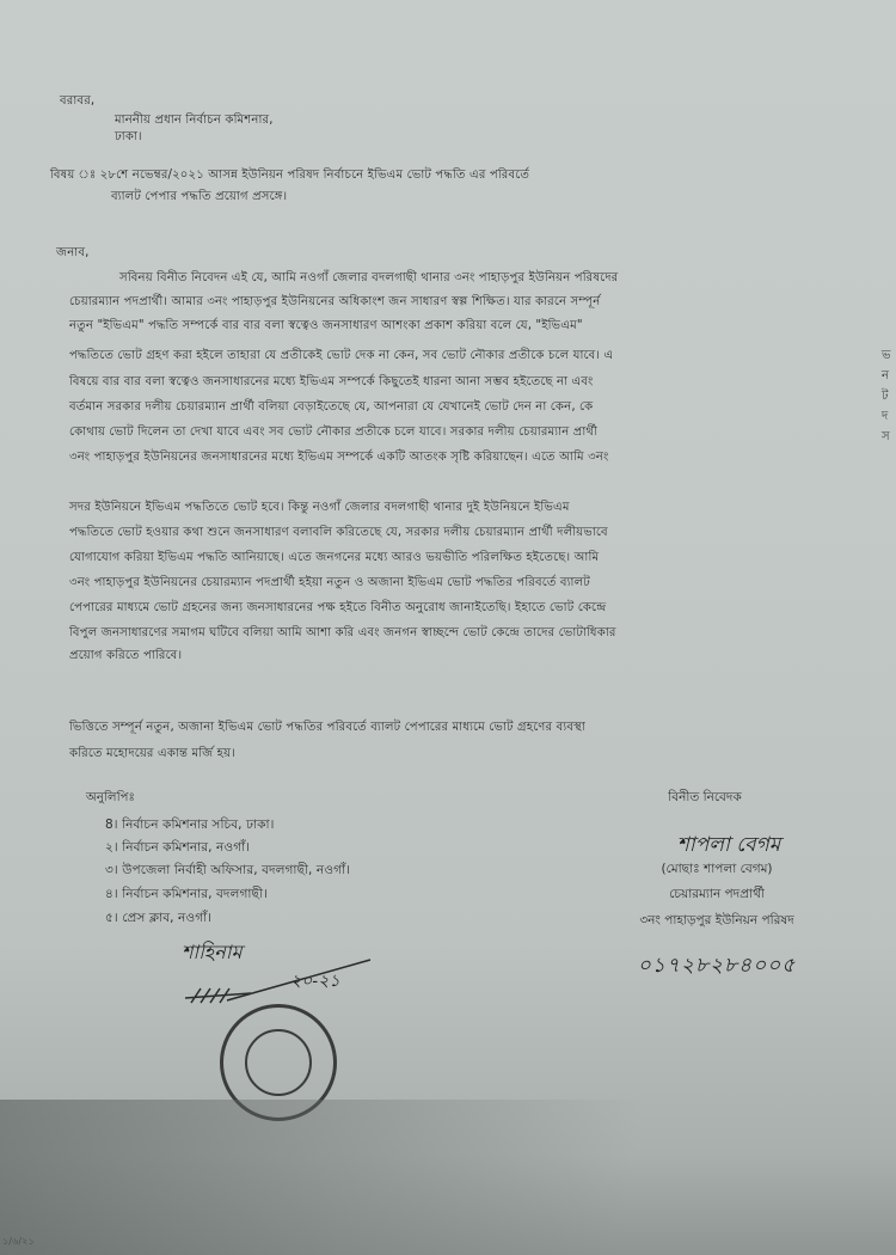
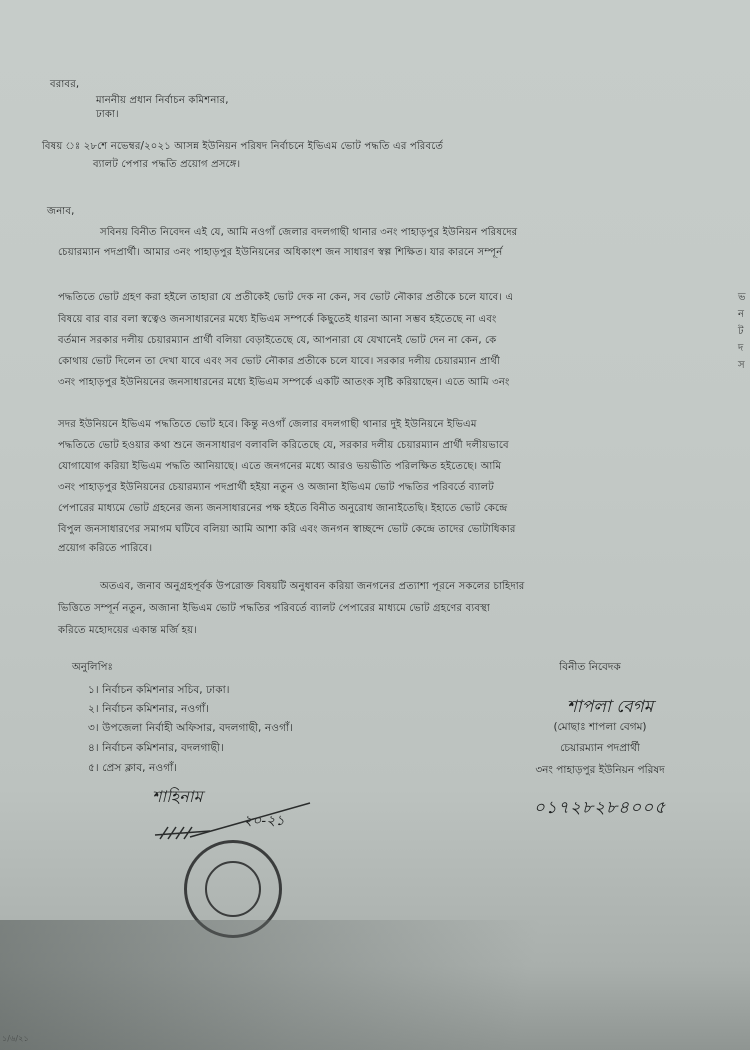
  বরাবর,
  মাননীয় প্রধান নির্বাচন কমিশনার,
  ঢাকা।
  বিষয় ঃ ২৮শে নভেম্বর/২০২১ আসন্ন ইউনিয়ন পরিষদ নির্বাচনে ইভিএম ভোট পদ্ধতি এর পরিবর্তে
  ব্যালট পেপার পদ্ধতি প্রয়োগ প্রসঙ্গে।
  জনাব,
  সবিনয় বিনীত নিবেদন এই যে, আমি নওগাঁ জেলার বদলগাছী থানার ৩নং পাহাড়পুর ইউনিয়ন পরিষদের
  চেয়ারম্যান পদপ্রার্থী। আমার ৩নং পাহাড়পুর ইউনিয়নের অধিকাংশ জন সাধারণ স্বল্প শিক্ষিত। যার কারনে সম্পূর্ন
- নতুন "ইভিএম" পদ্ধতি সম্পর্কে বার বার বলা স্বত্বেও জনসাধারণ আশংকা প্রকাশ করিয়া বলে যে, "ইভিএম"
  পদ্ধতিতে ভোট গ্রহণ করা হইলে তাহারা যে প্রতীকেই ভোট দেক না কেন, সব ভোট নৌকার প্রতীকে চলে যাবে। এ
  বিষয়ে বার বার বলা স্বত্বেও জনসাধারনের মধ্যে ইভিএম সম্পর্কে কিছুতেই ধারনা আনা সম্ভব হইতেছে না এবং
  বর্তমান সরকার দলীয় চেয়ারম্যান প্রার্থী বলিয়া বেড়াইতেছে যে, আপনারা যে যেখানেই ভোট দেন না কেন, কে
  কোথায় ভোট দিলেন তা দেখা যাবে এবং সব ভোট নৌকার প্রতীকে চলে যাবে। সরকার দলীয় চেয়ারম্যান প্রার্থী
  ৩নং পাহাড়পুর ইউনিয়নের জনসাধারনের মধ্যে ইভিএম সম্পর্কে একটি আতংক সৃষ্টি করিয়াছেন। এতে আমি ৩নং
  সদর ইউনিয়নে ইভিএম পদ্ধতিতে ভোট হবে। কিন্তু নওগাঁ জেলার বদলগাছী থানার দুই ইউনিয়নে ইভিএম
  পদ্ধতিতে ভোট হওয়ার কথা শুনে জনসাধারণ বলাবলি করিতেছে যে, সরকার দলীয় চেয়ারম্যান প্রার্থী দলীয়ভাবে
  যোগাযোগ করিয়া ইভিএম পদ্ধতি আনিয়াছে। এতে জনগনের মধ্যে আরও ভয়ভীতি পরিলক্ষিত হইতেছে। আমি
  ৩নং পাহাড়পুর ইউনিয়নের চেয়ারম্যান পদপ্রার্থী হইয়া নতুন ও অজানা ইভিএম ভোট পদ্ধতির পরিবর্তে ব্যালট
  পেপারের মাধ্যমে ভোট গ্রহনের জন্য জনসাধারনের পক্ষ হইতে বিনীত অনুরোধ জানাইতেছি। ইহাতে ভোট কেন্দ্রে
  বিপুল জনসাধারণের সমাগম ঘটিবে বলিয়া আমি আশা করি এবং জনগন স্বাচ্ছন্দে ভোট কেন্দ্রে তাদের ভোটাধিকার
  প্রয়োগ করিতে পারিবে।
+ অতএব, জনাব অনুগ্রহপূর্বক উপরোক্ত বিষয়টি অনুধাবন করিয়া জনগনের প্রত্যাশা পূরনে সকলের চাহিদার
  ভিত্তিতে সম্পূর্ন নতুন, অজানা ইভিএম ভোট পদ্ধতির পরিবর্তে ব্যালট পেপারের মাধ্যমে ভোট গ্রহণের ব্যবস্থা
  করিতে মহোদয়ের একান্ত মর্জি হয়।
  অনুলিপিঃ
- 8। নির্বাচন কমিশনার সচিব, ঢাকা।
+ ১। নির্বাচন কমিশনার সচিব, ঢাকা।
  ২। নির্বাচন কমিশনার, নওগাঁ।
  ৩। উপজেলা নির্বাহী অফিসার, বদলগাছী, নওগাঁ।
  ৪। নির্বাচন কমিশনার, বদলগাছী।
  ৫। প্রেস ক্লাব, নওগাঁ।
  বিনীত নিবেদক
  শাপলা বেগম
  (মোছাঃ শাপলা বেগম)
  চেয়ারম্যান পদপ্রার্থী
  ৩নং পাহাড়পুর ইউনিয়ন পরিষদ
  ০১৭২৮২৮৪০০৫
  শাহিনাম
  ০-২১
  ভ
  ন
  ট
  দ
  স
